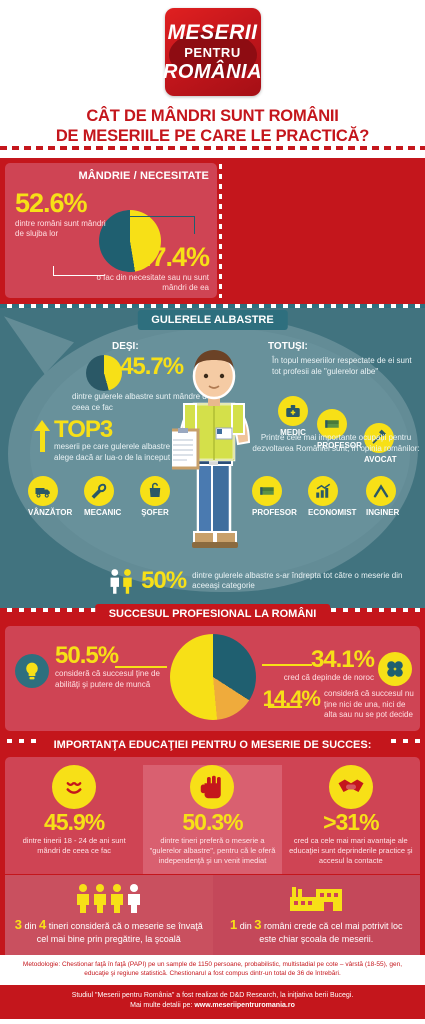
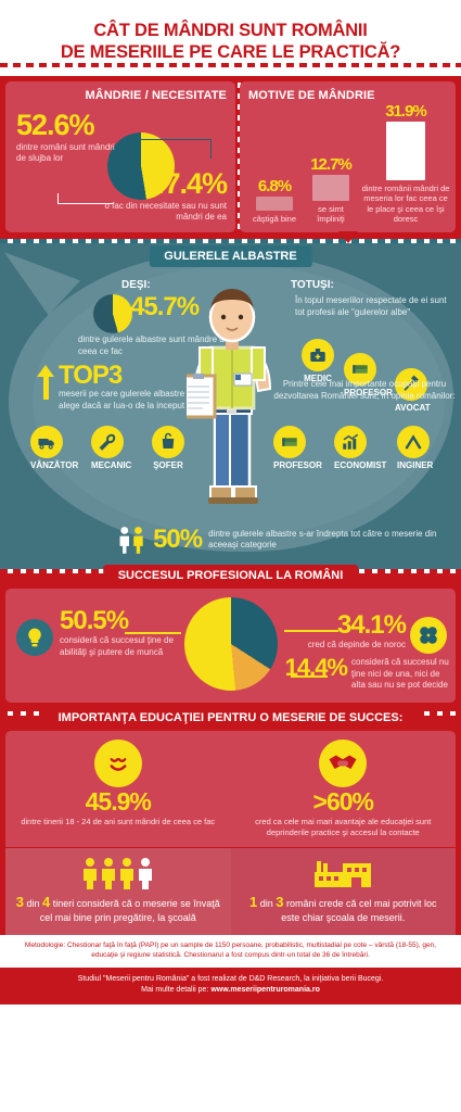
- MESERII
- PENTRU
- ROMÂNIA
  CÂT DE MÂNDRI SUNT ROMÂNII
  DE MESERIILE PE CARE LE PRACTICĂ?
  MÂNDRIE / NECESITATE
  52.6%
  dintre români sunt mândri de slujba lor
  47.4%
  o fac din necesitate sau nu sunt mândri de ea
+ MOTIVE DE MÂNDRIE
+ 6.8%
+ câştigă bine
+ 12.7%
+ se simt împliniţi
+ 31.9%
+ dintre românii mândri de meseria lor fac ceea ce le place şi ceea ce îşi doresc
  GULERELE ALBASTRE
  DEŞI:
  45.7%
  dintre gulerele albastre sunt mândre ceea ce fac
  TOTUŞI:
  În topul meseriilor respectate de ei sunt tot profesii ale "gulerelor albe"
  MEDIC
  PROFESOR
  AVOCAT
  TOP3
  meserii pe care gulerele albastre alege dacă ar lua-o de la inceput
  VÂNZĂTOR
  MECANIC
  ŞOFER
  Printre cele mai importante ocupaţii pentru dezvoltarea României sunt, în opinia românilor:
  PROFESOR
  ECONOMIST
  INGINER
  50%
  dintre gulerele albastre s-ar îndrepta tot către o meserie din aceeaşi categorie
  SUCCESUL PROFESIONAL LA ROMÂNI
  50.5%
  consideră că succesul ţine de abilităţi şi putere de muncă
  34.1%
  cred că depinde de noroc
  14.4%
  consideră că succesul nu ţine nici de una, nici de alta sau nu se pot decide
  IMPORTANŢA EDUCAŢIEI PENTRU O MESERIE DE SUCCES:
  45.9%
  dintre tinerii 18 - 24 de ani sunt mândri de ceea ce fac
- 50.3%
- dintre tineri preferă o meserie a "gulerelor albastre", pentru că le oferă independenţă şi un venit imediat
- >31%
+ >60%
  cred ca cele mai mari avantaje ale educaţiei sunt deprinderile practice şi accesul la contacte
  3 din 4 tineri consideră că o meserie se învaţă cel mai bine prin pregătire, la şcoală
  1 din 3 români crede că cel mai potrivit loc este chiar şcoala de meserii.
